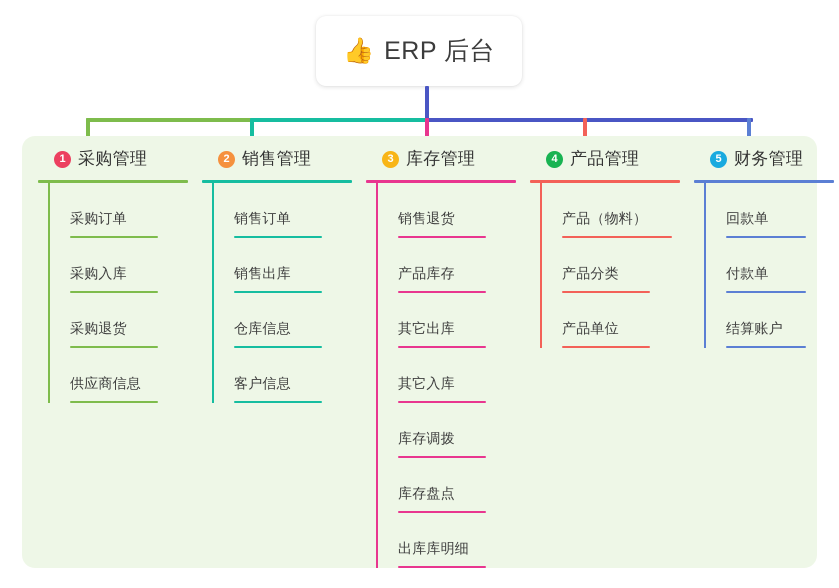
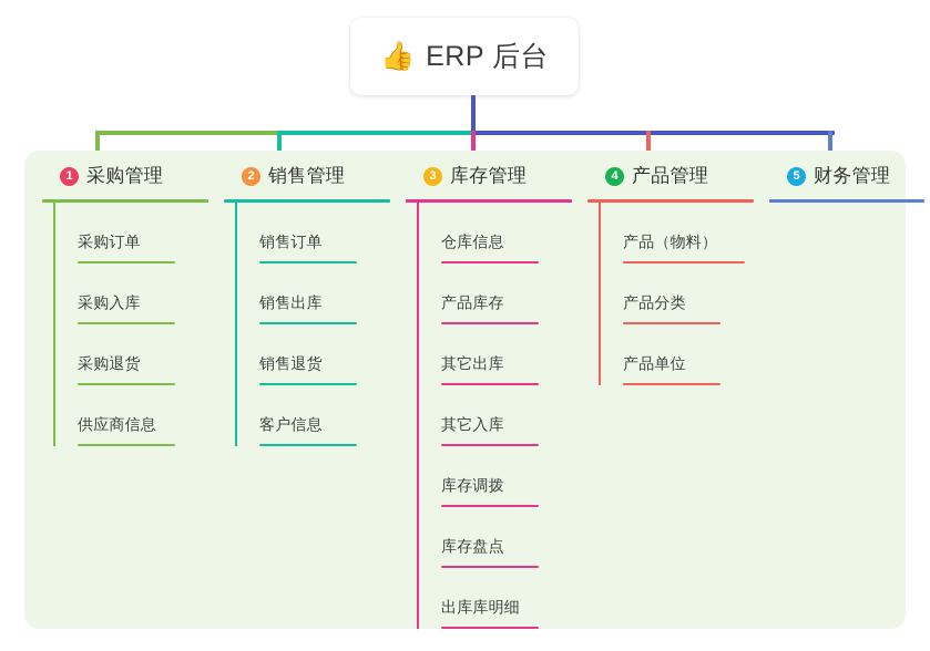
  👍
  ERP 后台
  1
  采购管理
  采购订单
  采购入库
  采购退货
  供应商信息
  2
  销售管理
  销售订单
  销售出库
- 仓库信息
+ 销售退货
  客户信息
  3
  库存管理
- 销售退货
+ 仓库信息
  产品库存
  其它出库
  其它入库
  库存调拨
  库存盘点
  出库库明细
  4
  产品管理
  产品（物料）
  产品分类
  产品单位
  5
  财务管理
- 回款单
- 付款单
- 结算账户
